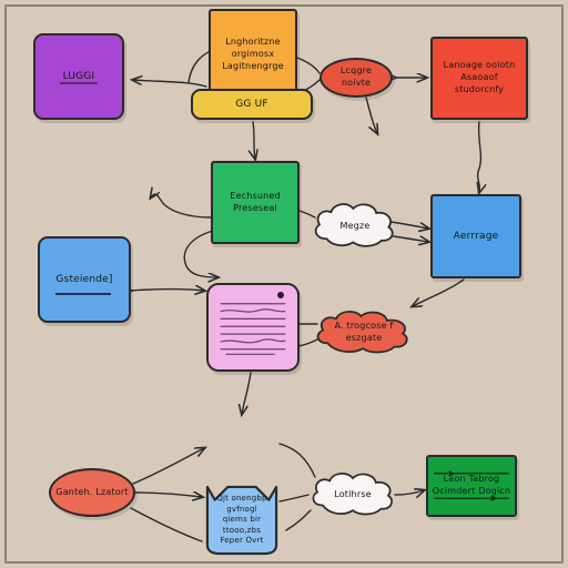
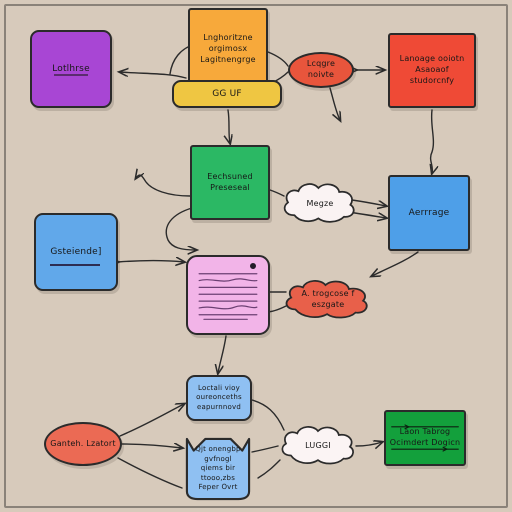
- LUGGI
+ Lotlhrse
  Lnghoritzne orgimosx Lagitnengrge
  GG UF
  Lcqgre noivte
  Lanoage ooiotn Asaoaof studorcnfy
  Eechsuned Preseseal
  Megze
  Aerrrage
  Gsteiende]
  A. trogcose f eszgate
+ Loctali vioy oureonceths eapurnnovd
  Ganteh. Lzatort
  Qjt onengbp gvfnogl qiems bir ttooo,zbs Feper Ovrt
- Lotlhrse
+ LUGGI
  Laon Tabrog Ocimdert Dogicn
